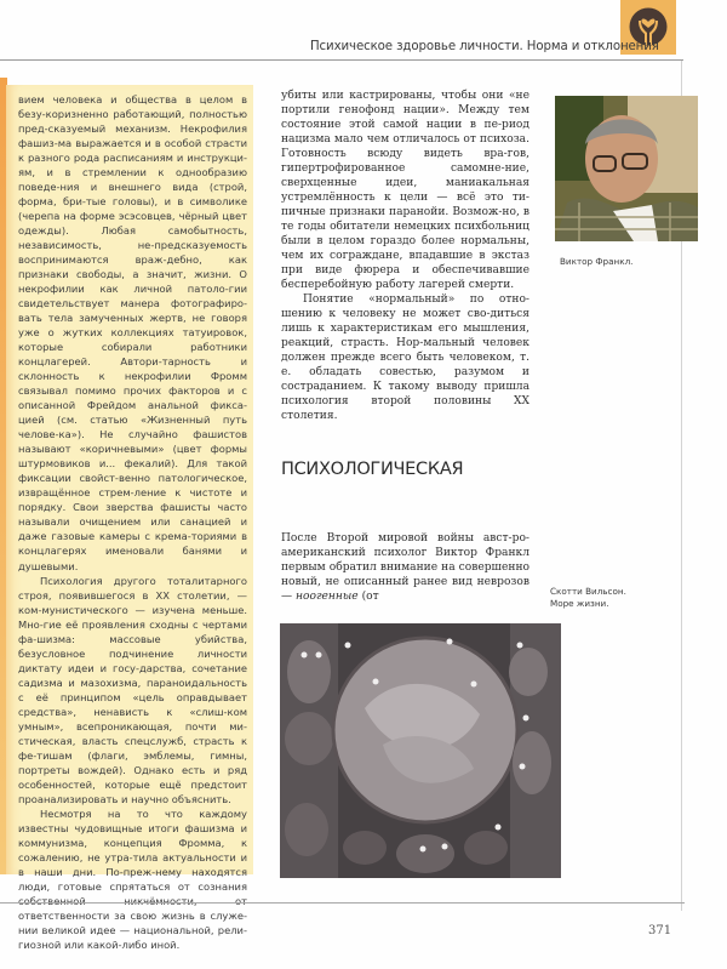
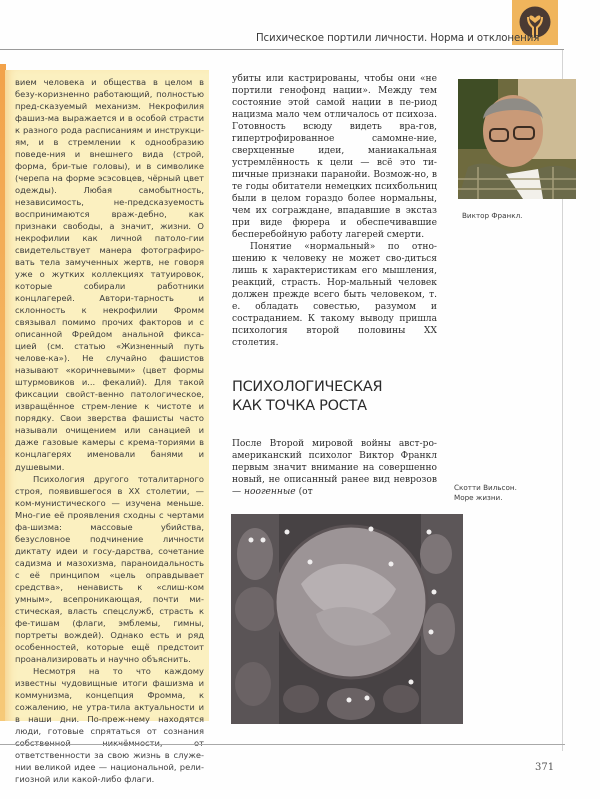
- Психическое здоровье личности. Норма и отклонения
+ Психическое портили личности. Норма и отклонения
  вием человека и общества в целом в безу-коризненно работающий, полностью пред-сказуемый механизм. Некрофилия фашиз-ма выражается и в особой страсти к разного рода расписаниям и инструкци-ям, и в стремлении к однообразию поведе-ния и внешнего вида (строй, форма, бри-тые головы), и в символике (черепа на форме эсэсовцев, чёрный цвет одежды). Любая самобытность, независимость, не-предсказуемость воспринимаются враж-дебно, как признаки свободы, а значит, жизни. О некрофилии как личной патоло-гии свидетельствует манера фотографиро-вать тела замученных жертв, не говоря уже о жутких коллекциях татуировок, которые собирали работники концлагерей. Автори-тарность и склонность к некрофилии Фромм связывал помимо прочих факторов и с описанной Фрейдом анальной фикса-цией (см. статью «Жизненный путь челове-ка»). Не случайно фашистов называют «коричневыми» (цвет формы штурмовиков и... фекалий). Для такой фиксации свойст-венно патологическое, извращённое стрем-ление к чистоте и порядку. Свои зверства фашисты часто называли очищением или санацией и даже газовые камеры с крема-ториями в концлагерях именовали банями и душевыми.
  Психология другого тоталитарного строя, появившегося в XX столетии, — ком-мунистического — изучена меньше. Мно-гие её проявления сходны с чертами фа-шизма: массовые убийства, безусловное подчинение личности диктату идеи и госу-дарства, сочетание садизма и мазохизма, параноидальность с её принципом «цель оправдывает средства», ненависть к «слиш-ком умным», всепроникающая, почти ми-стическая, власть спецслужб, страсть к фе-тишам (флаги, эмблемы, гимны, портреты вождей). Однако есть и ряд особенностей, которые ещё предстоит проанализировать и научно объяснить.
- Несмотря на то что каждому известны чудовищные итоги фашизма и коммунизма, концепция Фромма, к сожалению, не утра-тила актуальности и в наши дни. По-преж-нему находятся люди, готовые спрятаться от сознания собственной никчёмности, от ответственности за свою жизнь в служе-нии великой идее — национальной, рели-гиозной или какой-либо иной.
+ Несмотря на то что каждому известны чудовищные итоги фашизма и коммунизма, концепция Фромма, к сожалению, не утра-тила актуальности и в наши дни. По-преж-нему находятся люди, готовые спрятаться от сознания собственной никчёмности, от ответственности за свою жизнь в служе-нии великой идее — национальной, рели-гиозной или какой-либо флаги.
  убиты или кастрированы, чтобы они «не портили генофонд нации». Между тем состояние этой самой нации в пе-риод нацизма мало чем отличалось от психоза. Готовность всюду видеть вра-гов, гипертрофированное самомне-ние, сверхценные идеи, маниакальная устремлённость к цели — всё это ти-пичные признаки паранойи. Возмож-но, в те годы обитатели немецких психбольниц были в целом гораздо более нормальны, чем их сограждане, впадавшие в экстаз при виде фюрера и обеспечивавшие бесперебойную работу лагерей смерти.
  Понятие «нормальный» по отно-шению к человеку не может сво-диться лишь к характеристикам его мышления, реакций, страсть. Нор-мальный человек должен прежде всего быть человеком, т. е. обладать совестью, разумом и состраданием. К такому выводу пришла психология второй половины XX столетия.
  ПСИХОЛОГИЧЕСКАЯ
+ КАК ТОЧКА РОСТА
- После Второй мировой войны авст-ро-американский психолог Виктор Франкл первым обратил внимание на совершенно новый, не описанный ранее вид неврозов — ноогенные (от
+ После Второй мировой войны авст-ро-американский психолог Виктор Франкл первым значит внимание на совершенно новый, не описанный ранее вид неврозов — ноогенные (от
  Виктор Франкл.
  Скотти Вильсон.
  Море жизни.
  371
